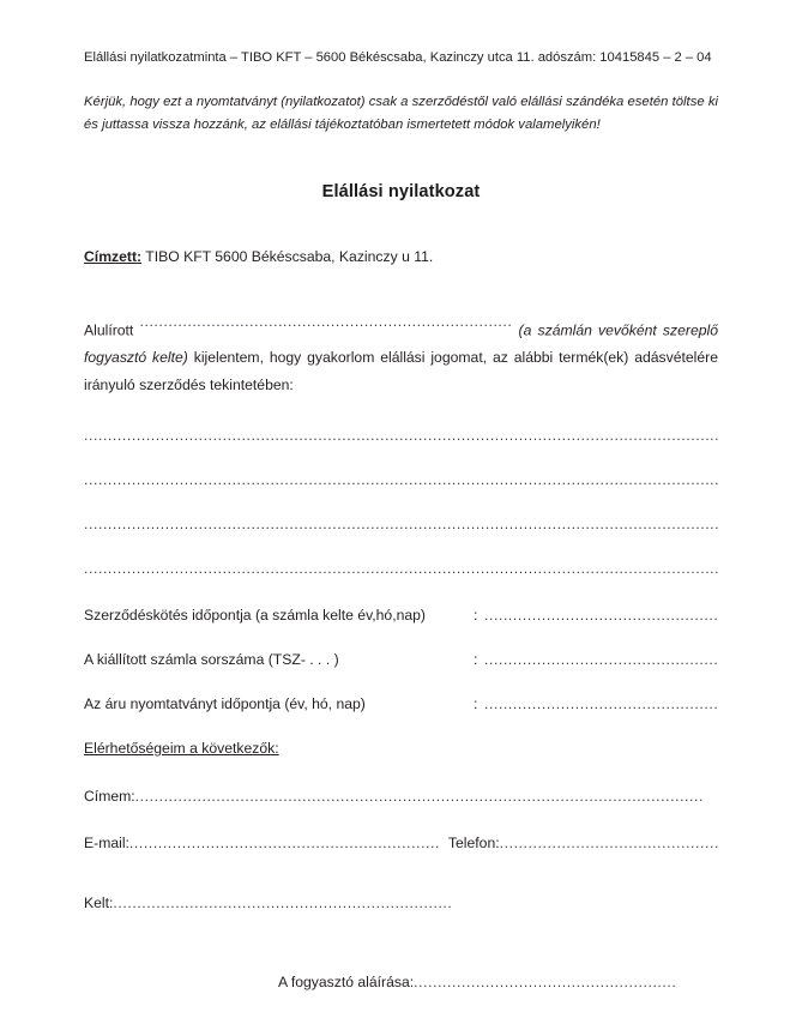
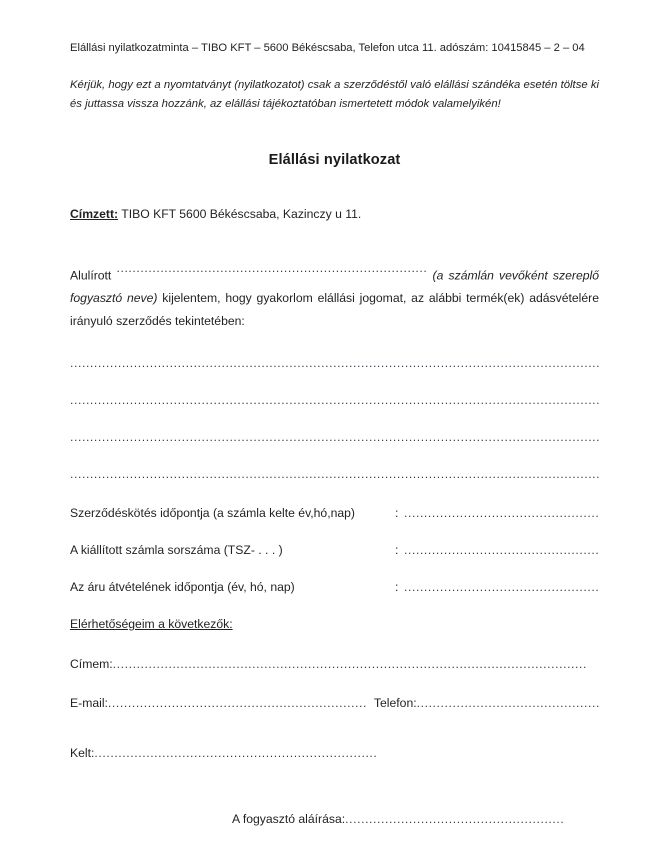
- Elállási nyilatkozatminta – TIBO KFT – 5600 Békéscsaba, Kazinczy utca 11. adószám: 10415845 – 2 – 04
+ Elállási nyilatkozatminta – TIBO KFT – 5600 Békéscsaba, Telefon utca 11. adószám: 10415845 – 2 – 04
  Kérjük, hogy ezt a nyomtatványt (nyilatkozatot) csak a szerződéstől való elállási szándéka esetén töltse ki és juttassa vissza hozzánk, az elállási tájékoztatóban ismertetett módok valamelyikén!
  Elállási nyilatkozat
  Címzett: TIBO KFT 5600 Békéscsaba, Kazinczy u 11.
- Alulírott .............................................................................. (a számlán vevőként szereplő fogyasztó kelte) kijelentem, hogy gyakorlom elállási jogomat, az alábbi termék(ek) adásvételére irányuló szerződés tekintetében:
+ Alulírott .............................................................................. (a számlán vevőként szereplő fogyasztó neve) kijelentem, hogy gyakorlom elállási jogomat, az alábbi termék(ek) adásvételére irányuló szerződés tekintetében:
  .....................................................................................................................................
  .....................................................................................................................................
  .....................................................................................................................................
  .....................................................................................................................................
  Szerződéskötés időpontja (a számla kelte év,hó,nap)
  :
  .................................................
  A kiállított számla sorszáma (TSZ- . . . )
  :
  .................................................
- Az áru nyomtatványt időpontja (év, hó, nap)
+ Az áru átvételének időpontja (év, hó, nap)
  :
  .................................................
  Elérhetőségeim a következők:
  Címem:
  .......................................................................................................................
  E-mail:
  .................................................................
  Telefon:
  ..............................................
  Kelt:
  .......................................................................
  A fogyasztó aláírása:
  .......................................................
